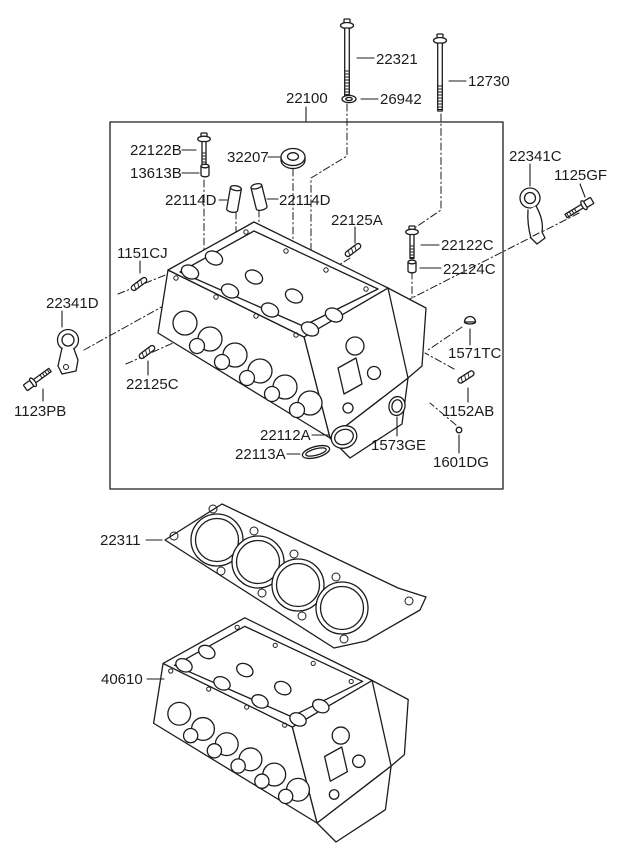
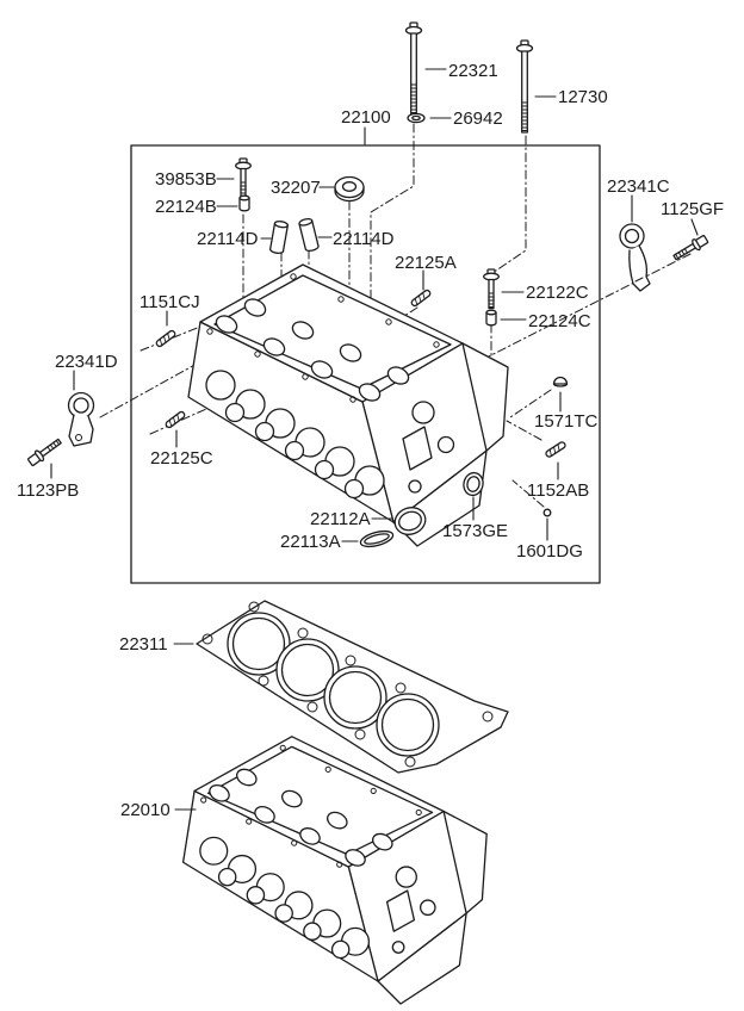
  22100
  22321
  12730
  26942
- 22122B
+ 39853B
- 13613B
+ 22124B
  32207
  22114D
  22114D
  22125A
  22122C
  22124C
  1151CJ
  22341D
  1123PB
  22125C
  22112A
  22113A
  1573GE
  1152AB
  1571TC
  1601DG
  22341C
  1125GF
  22311
- 40610
+ 22010
